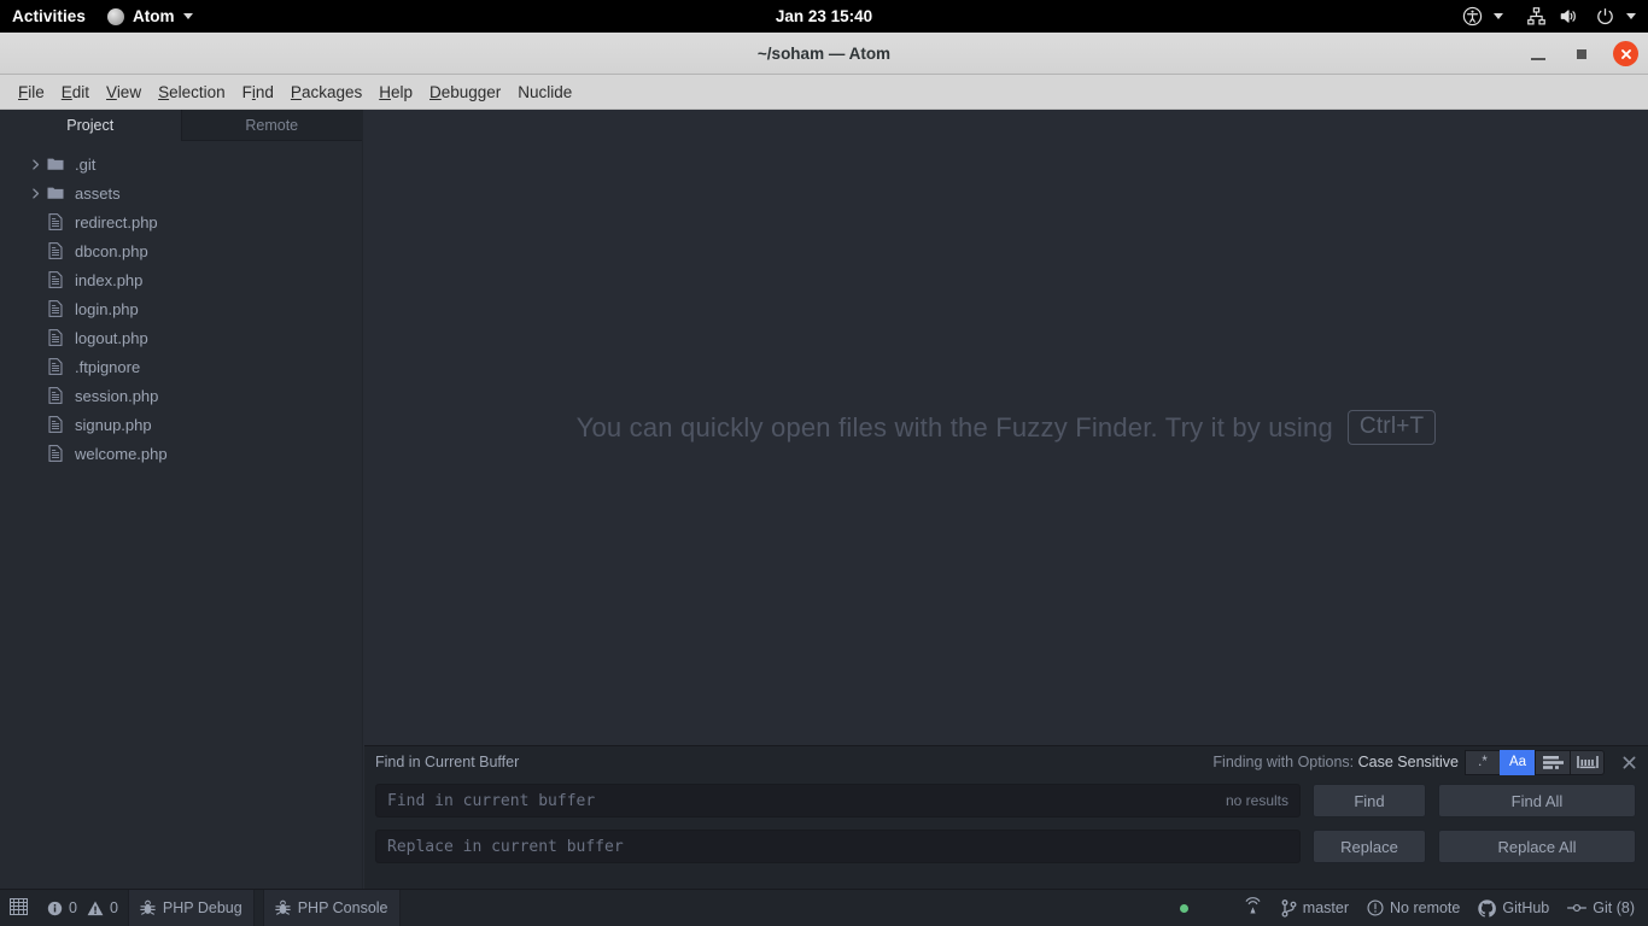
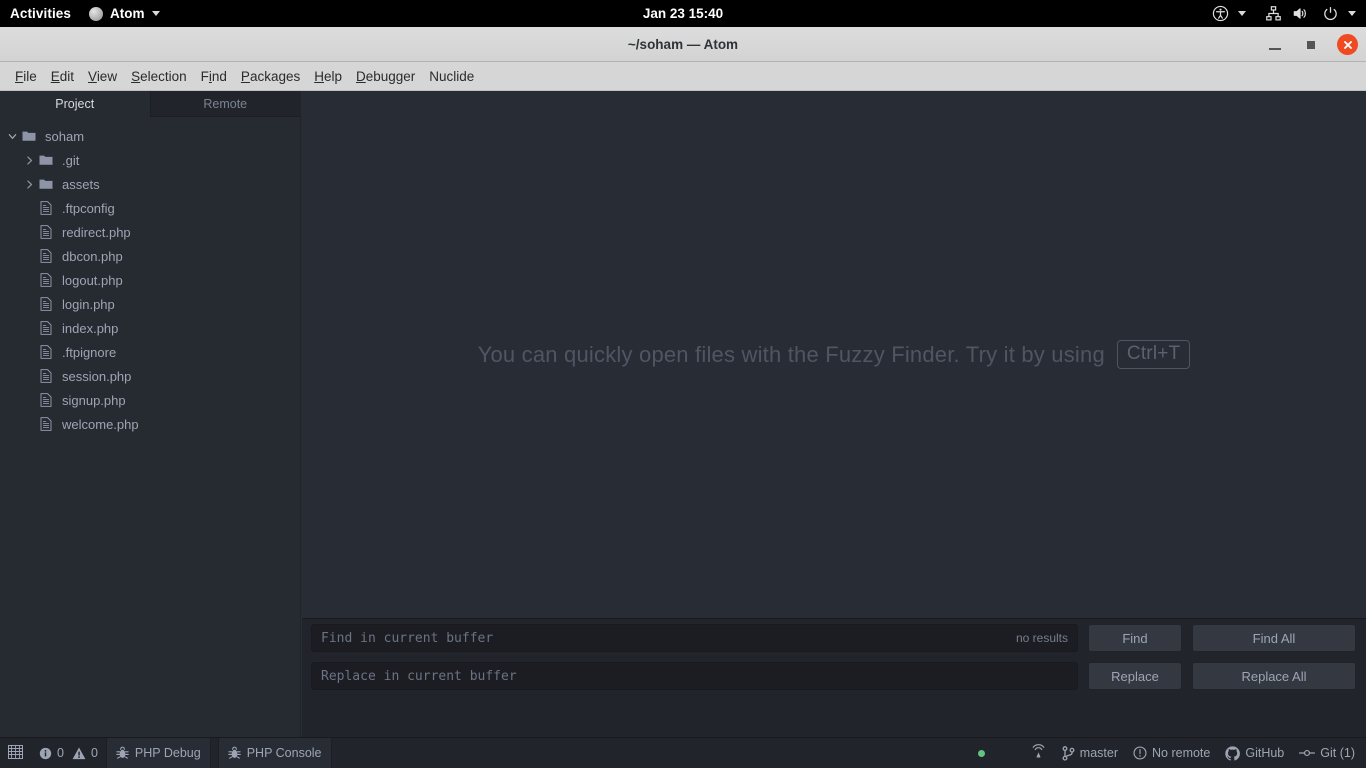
  Activities
  Atom
  Jan 23 15:40
  ~/soham — Atom
  File
  Edit
  View
  Selection
  Find
  Packages
  Help
  Debugger
  Nuclide
  Project
  Remote
+ soham
  .git
  assets
+ .ftpconfig
  redirect.php
  dbcon.php
- index.php
+ logout.php
  login.php
- logout.php
+ index.php
  .ftpignore
  session.php
  signup.php
  welcome.php
  You can quickly open files with the Fuzzy Finder. Try it by using
  Ctrl+T
- Find in Current Buffer
- Finding with Options: Case Sensitive
- .*
- Aa
  Find in current buffer
  no results
  Find
  Find All
  Replace in current buffer
  Replace
  Replace All
  0
  0
  PHP Debug
  PHP Console
  master
  No remote
  GitHub
- Git (8)
+ Git (1)
